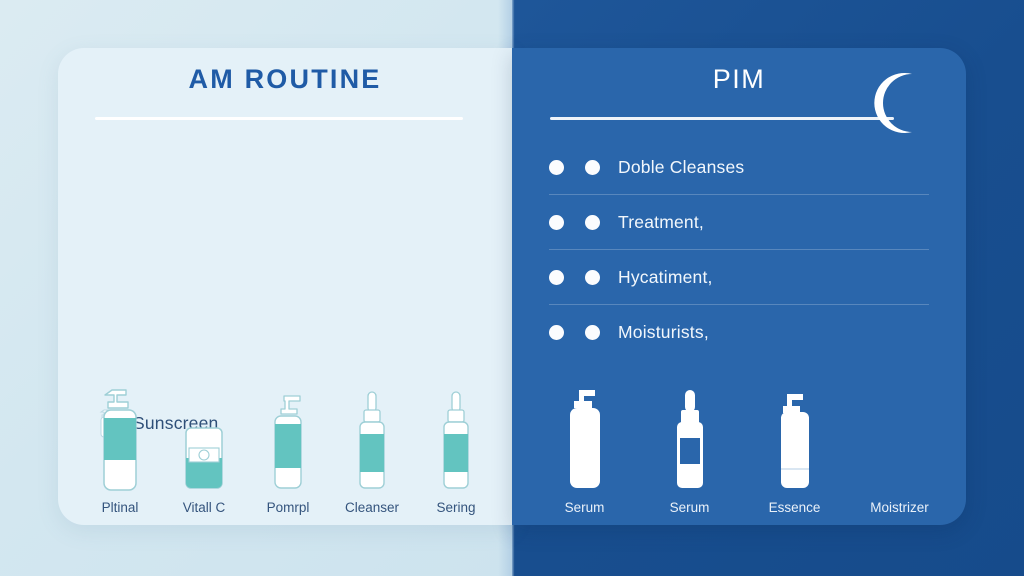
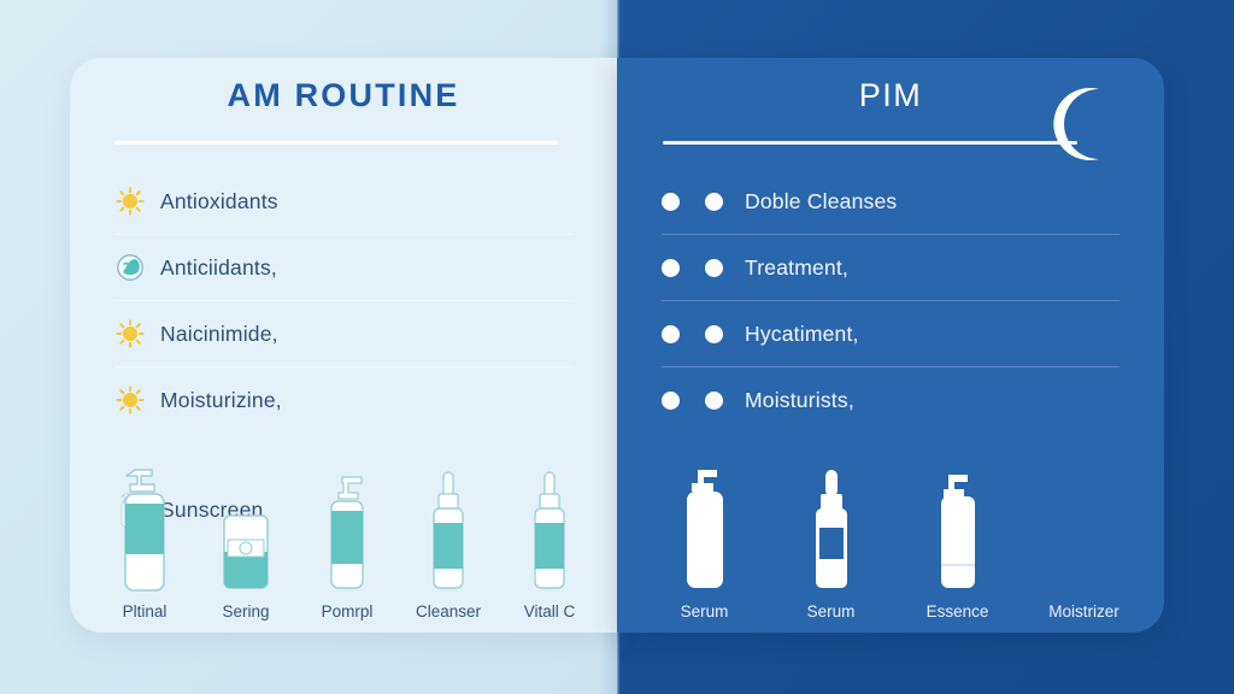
  AM ROUTINE
+ Antioxidants
+ Anticiidants,
+ Naicinimide,
+ Moisturizine,
  Sunscreen
  Pltinal
- Vitall C
+ Sering
  Pomrpl
  Cleanser
- Sering
+ Vitall C
  PIM
  Doble Cleanses
  Treatment,
  Hycatiment,
  Moisturists,
  Serum
  Serum
  Essence
  Moistrizer
